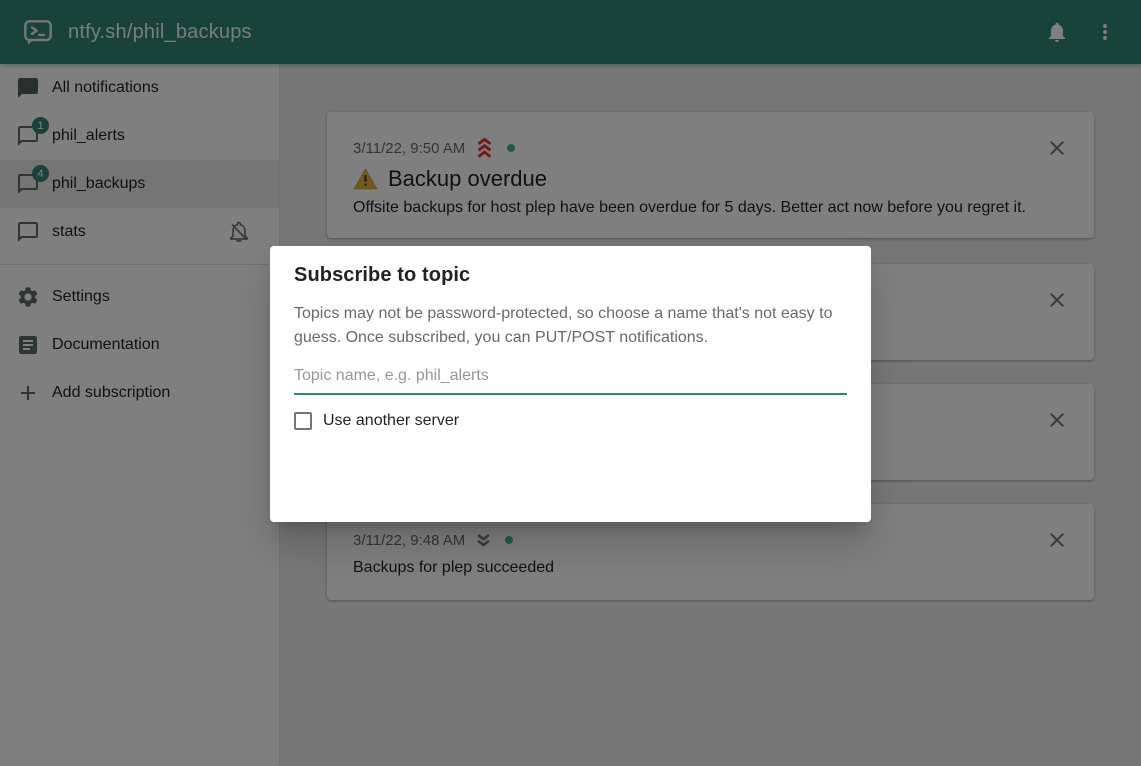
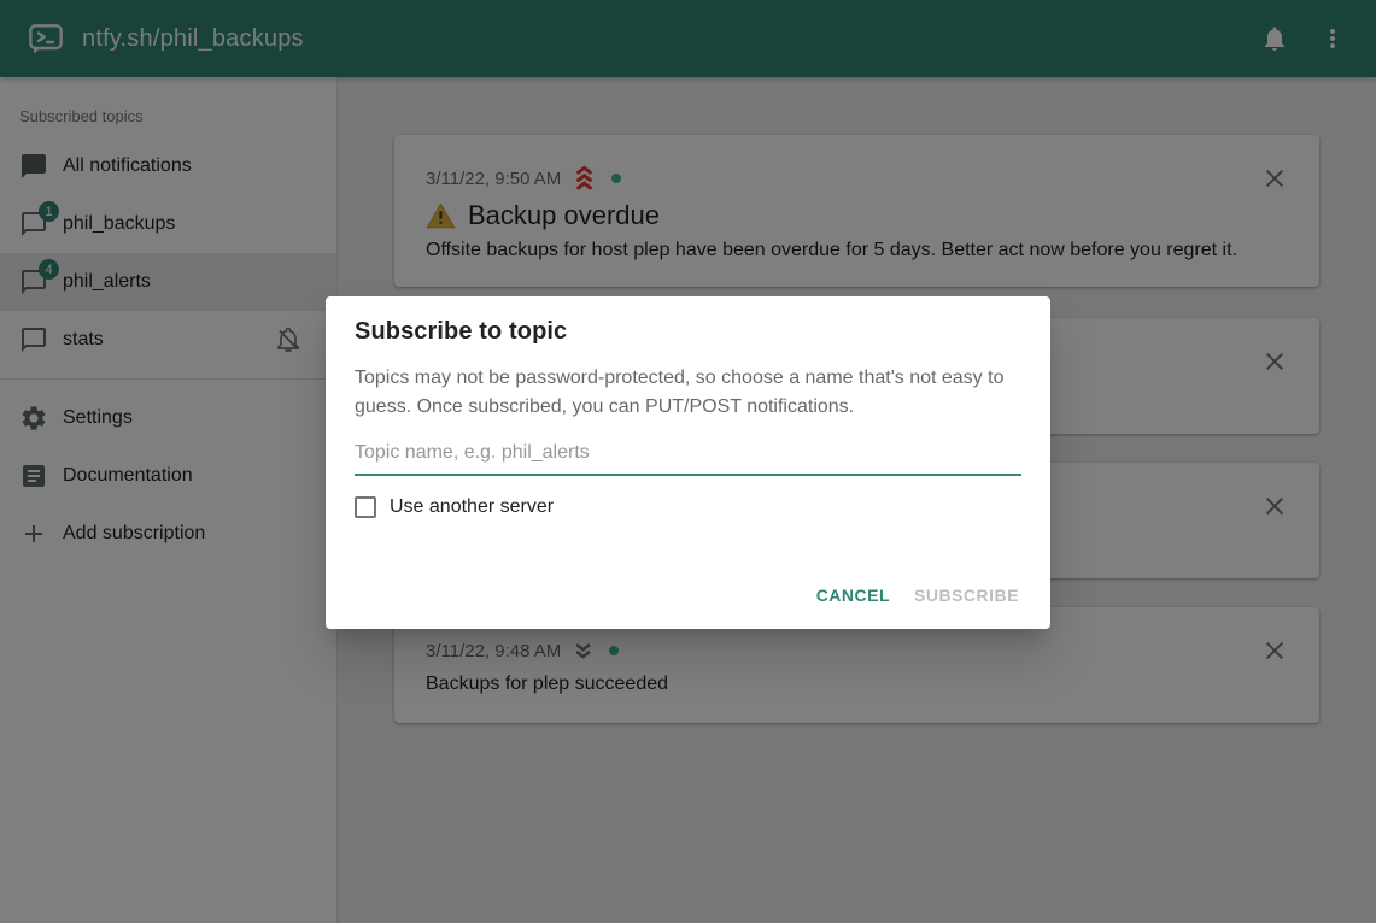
  ntfy.sh/phil_backups
+ Subscribed topics
  All notifications
  1
- phil_alerts
+ phil_backups
  4
- phil_backups
+ phil_alerts
  stats
  Settings
  Documentation
  Add subscription
  3/11/22, 9:50 AM
  Backup overdue
  Offsite backups for host plep have been overdue for 5 days. Better act now before you regret it.
  3/11/22, 9:48 AM
  Backups for plep succeeded
  Subscribe to topic
  Topics may not be password-protected, so choose a name that's not easy to guess. Once subscribed, you can PUT/POST notifications.
  Topic name, e.g. phil_alerts
  Use another server
+ CANCEL
+ SUBSCRIBE
